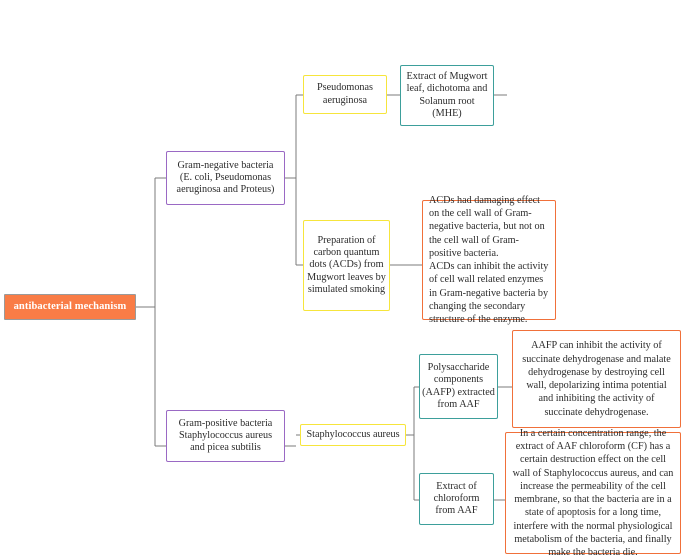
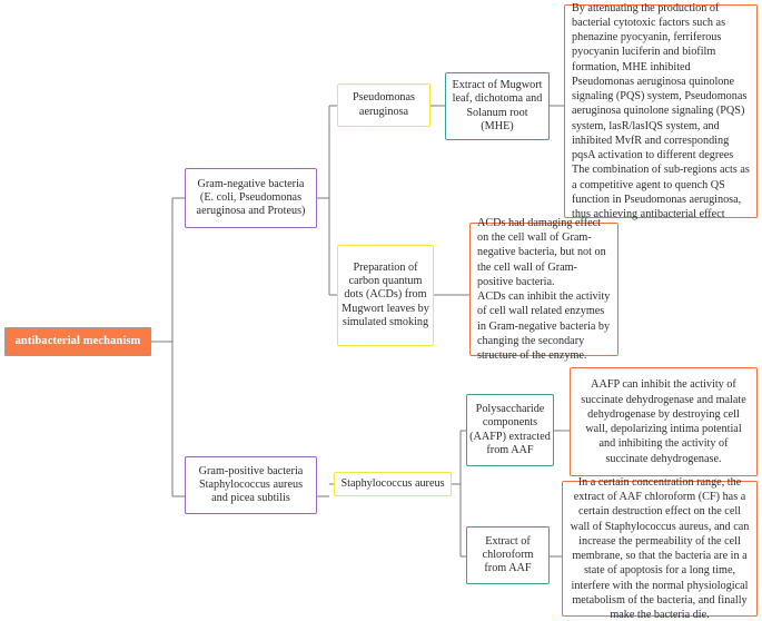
  antibacterial mechanism
  Gram-negative bacteria
  (E. coli, Pseudomonas
  aeruginosa and Proteus)
  Gram-positive bacteria
  Staphylococcus aureus
  and picea subtilis
  Pseudomonas
  aeruginosa
  Preparation of
  carbon quantum
  dots (ACDs) from
  Mugwort leaves by
  simulated smoking
  Staphylococcus aureus
  Extract of Mugwort
  leaf, dichotoma and
  Solanum root
  (MHE)
  Polysaccharide
  components
  (AAFP) extracted
  from AAF
  Extract of
  chloroform
  from AAF
+ By attenuating the production of bacterial cytotoxic factors such as phenazine pyocyanin, ferriferous pyocyanin luciferin and biofilm formation, MHE inhibited Pseudomonas aeruginosa quinolone signaling (PQS) system, Pseudomonas aeruginosa quinolone signaling (PQS) system, lasR/lasIQS system, and inhibited MvfR and corresponding pqsA activation to different degrees
+ The combination of sub-regions acts as a competitive agent to quench QS function in Pseudomonas aeruginosa, thus achieving antibacterial effect
  ACDs had damaging effect on the cell wall of Gram-negative bacteria, but not on the cell wall of Gram-positive bacteria.
  ACDs can inhibit the activity of cell wall related enzymes in Gram-negative bacteria by changing the secondary structure of the enzyme.
  AAFP can inhibit the activity of succinate dehydrogenase and malate dehydrogenase by destroying cell wall, depolarizing intima potential and inhibiting the activity of succinate dehydrogenase.
  In a certain concentration range, the extract of AAF chloroform (CF) has a certain destruction effect on the cell wall of Staphylococcus aureus, and can increase the permeability of the cell membrane, so that the bacteria are in a state of apoptosis for a long time, interfere with the normal physiological metabolism of the bacteria, and finally make the bacteria die.
